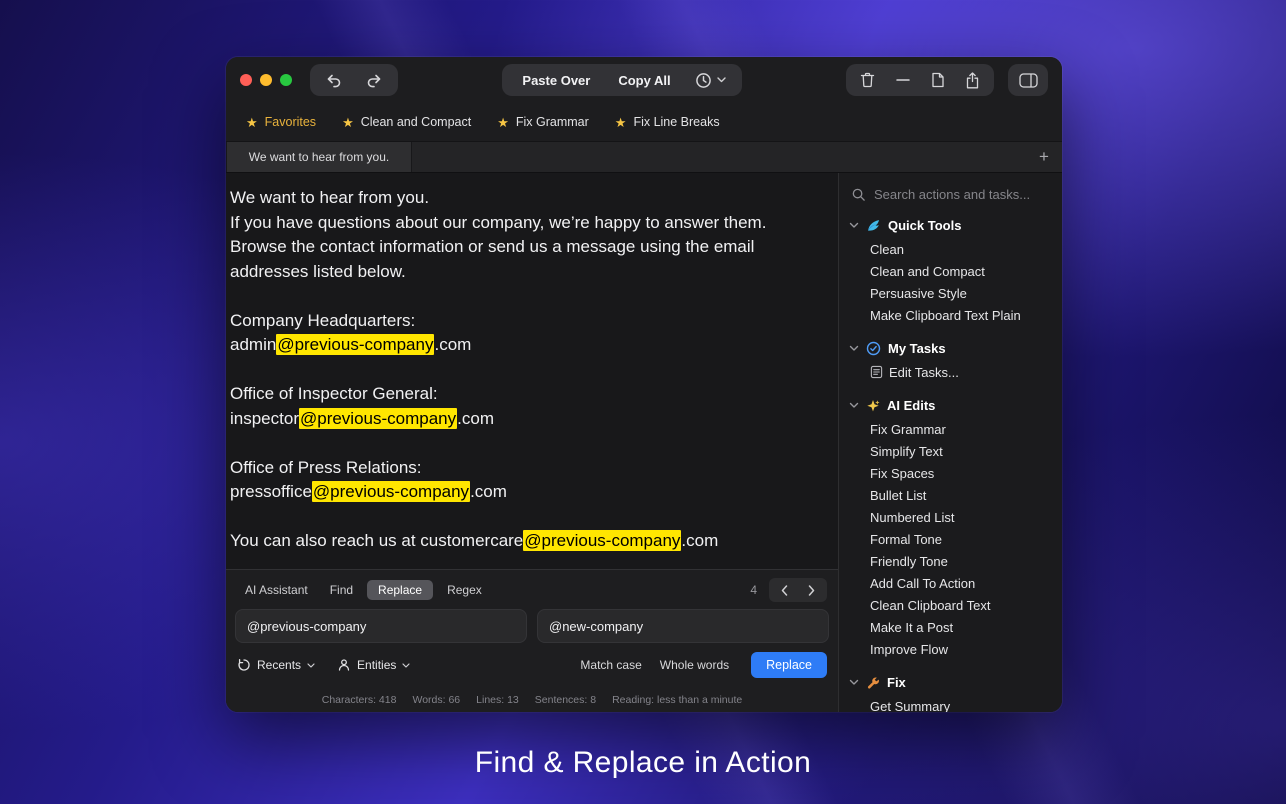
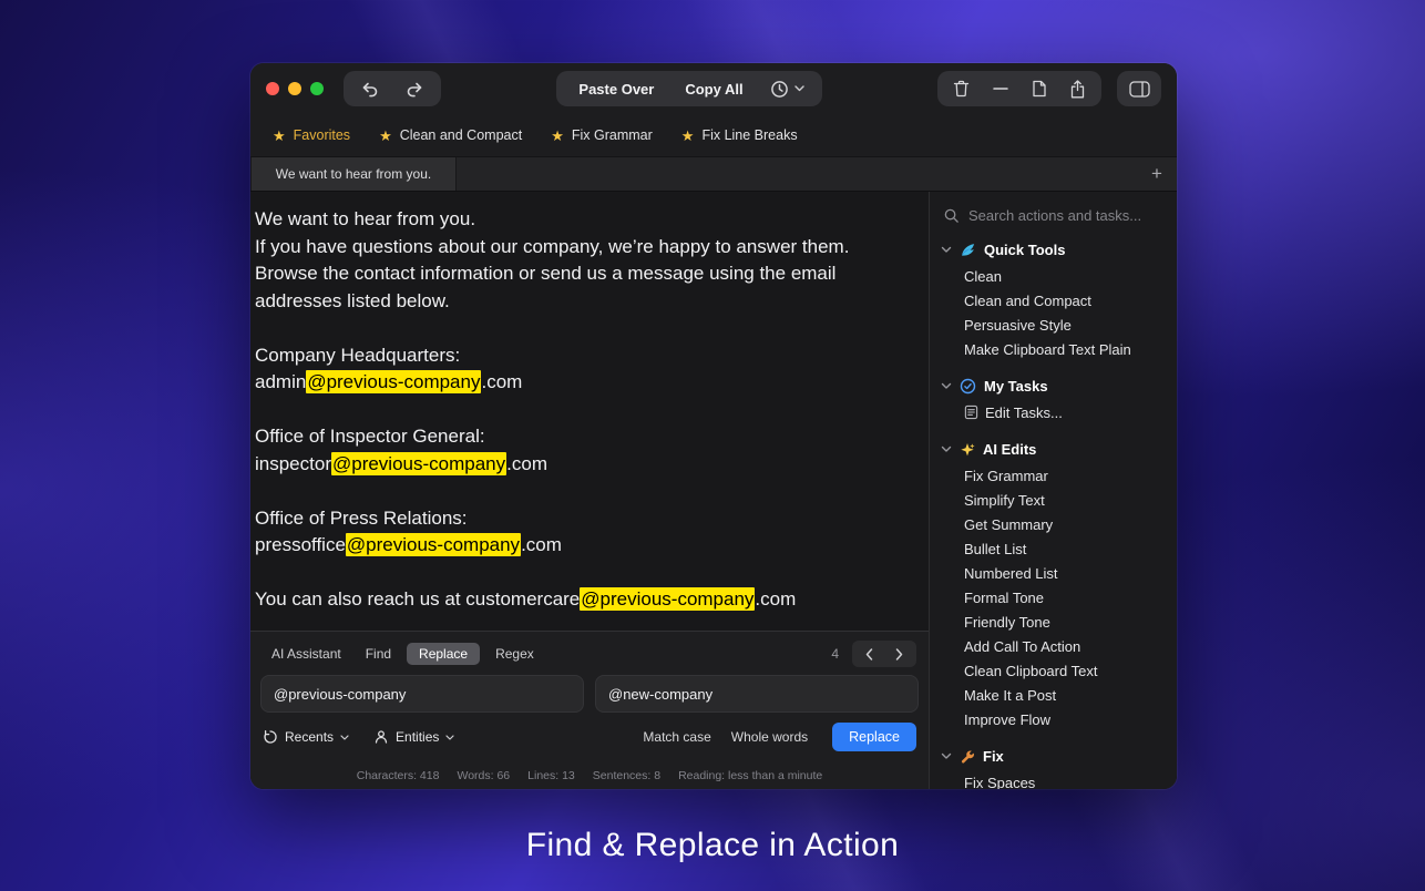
  Paste Over
  Copy All
  ★
  Favorites
  ★
  Clean and Compact
  ★
  Fix Grammar
  ★
  Fix Line Breaks
  We want to hear from you.
  +
  We want to hear from you.
  If you have questions about our company, we’re happy to answer them. Browse the contact information or send us a message using the email addresses listed below.
  Company Headquarters:
  admin@previous-company.com
  Office of Inspector General:
  inspector@previous-company.com
  Office of Press Relations:
  pressoffice@previous-company.com
  You can also reach us at customercare@previous-company.com
  AI Assistant
  Find
  Replace
  Regex
  4
  @previous-company
  @new-company
  Recents
  Entities
  Match case
  Whole words
  Replace
  Characters: 418
  Words: 66
  Lines: 13
  Sentences: 8
  Reading: less than a minute
  Search actions and tasks...
  Quick Tools
  Clean
  Clean and Compact
  Persuasive Style
  Make Clipboard Text Plain
  My Tasks
  Edit Tasks...
  AI Edits
  Fix Grammar
  Simplify Text
- Fix Spaces
+ Get Summary
  Bullet List
  Numbered List
  Formal Tone
  Friendly Tone
  Add Call To Action
  Clean Clipboard Text
  Make It a Post
  Improve Flow
  Fix
- Get Summary
+ Fix Spaces
  Find & Replace in Action
